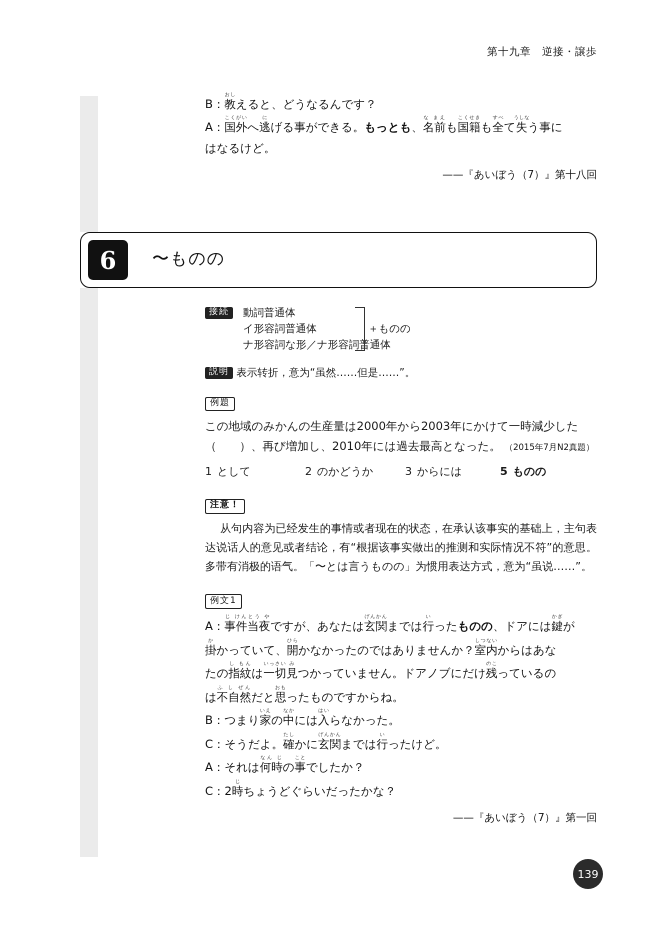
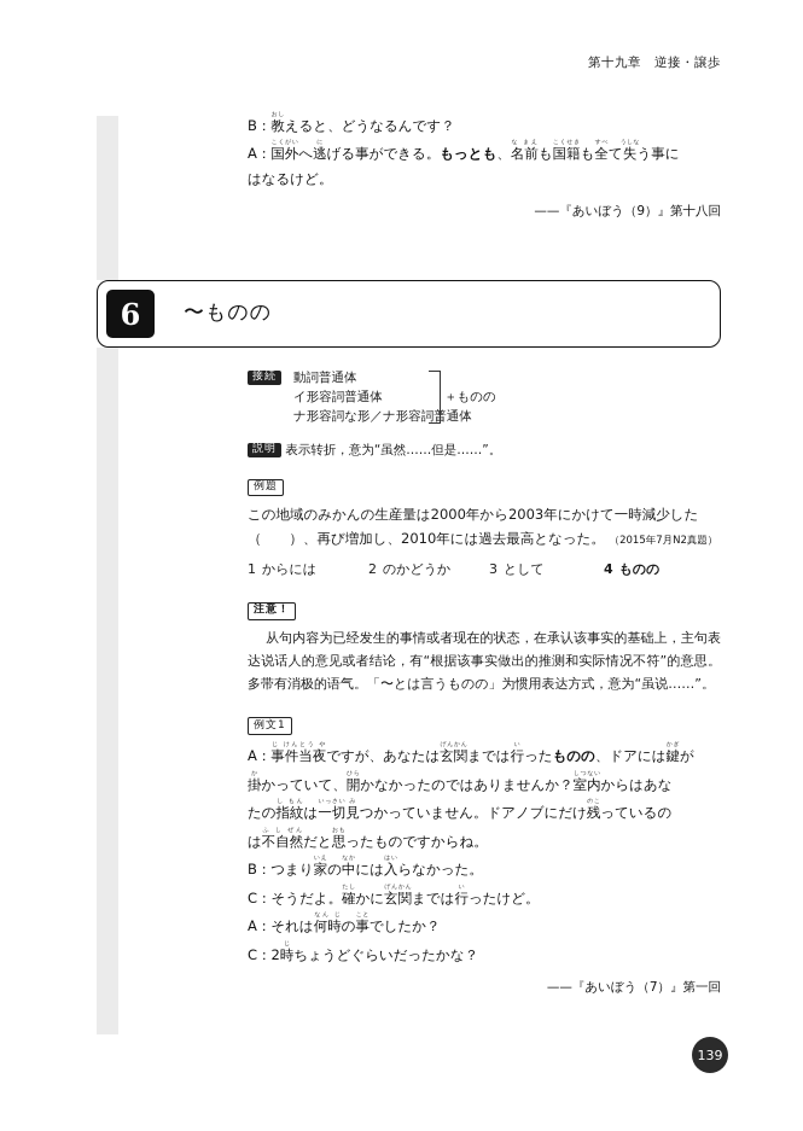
  第十九章 逆接・譲歩
  B：教えると、どうなるんです？
  はなるけど。
- ——『あいぼう（7）』第十八回
+ ——『あいぼう（9）』第十八回
  6
  〜ものの
  接続
  動詞普通体
  イ形容詞普通体
  ナ形容詞な形／ナ形容詞普通体
  ＋ものの
  説明 表示转折，意为“虽然……但是……”。
  例題
  この地域のみかんの生産量は2000年から2003年にかけて一時減少した（ ）、再び増加し、2010年には過去最高となった。 （2015年7月N2真題）
- 1 として
+ 1 からには
  2 のかどうか
- 3 からには
+ 3 として
- 5 ものの
+ 4 ものの
  注意！
  从句内容为已经发生的事情或者现在的状态，在承认该事实的基础上，主句表达说话人的意见或者结论，有“根据该事实做出的推测和实际情况不符”的意思。多带有消极的语气。「〜とは言うものの」为惯用表达方式，意为“虽说……”。
  例文1
  A：事件当夜ですが、あなたは玄関までは行ったものの、ドアには鍵が
  掛かっていて、開かなかったのではありませんか？室内からはあな
  たの指紋は一切見つかっていません。ドアノブにだけ残っているの
  は不自然だと思ったものですからね。
  B：つまり家の中には入らなかった。
  C：そうだよ。確かに玄関までは行ったけど。
  A：それは何時の事でしたか？
  C：2時ちょうどぐらいだったかな？
  ——『あいぼう（7）』第一回
  139
